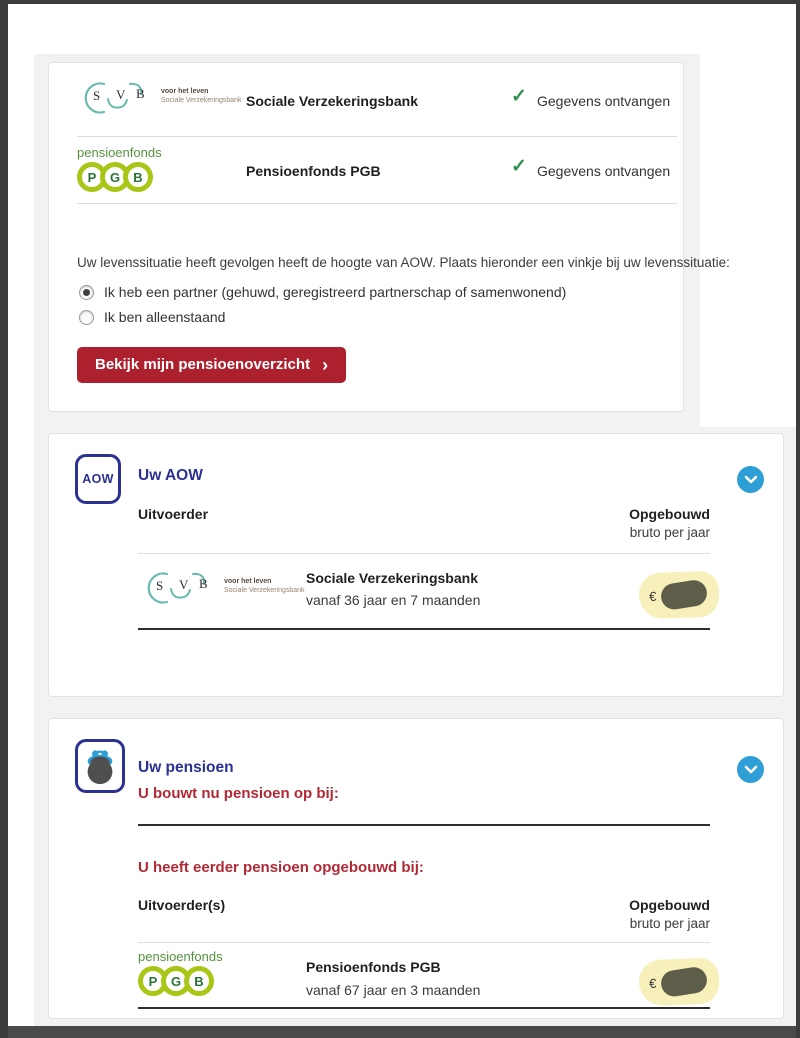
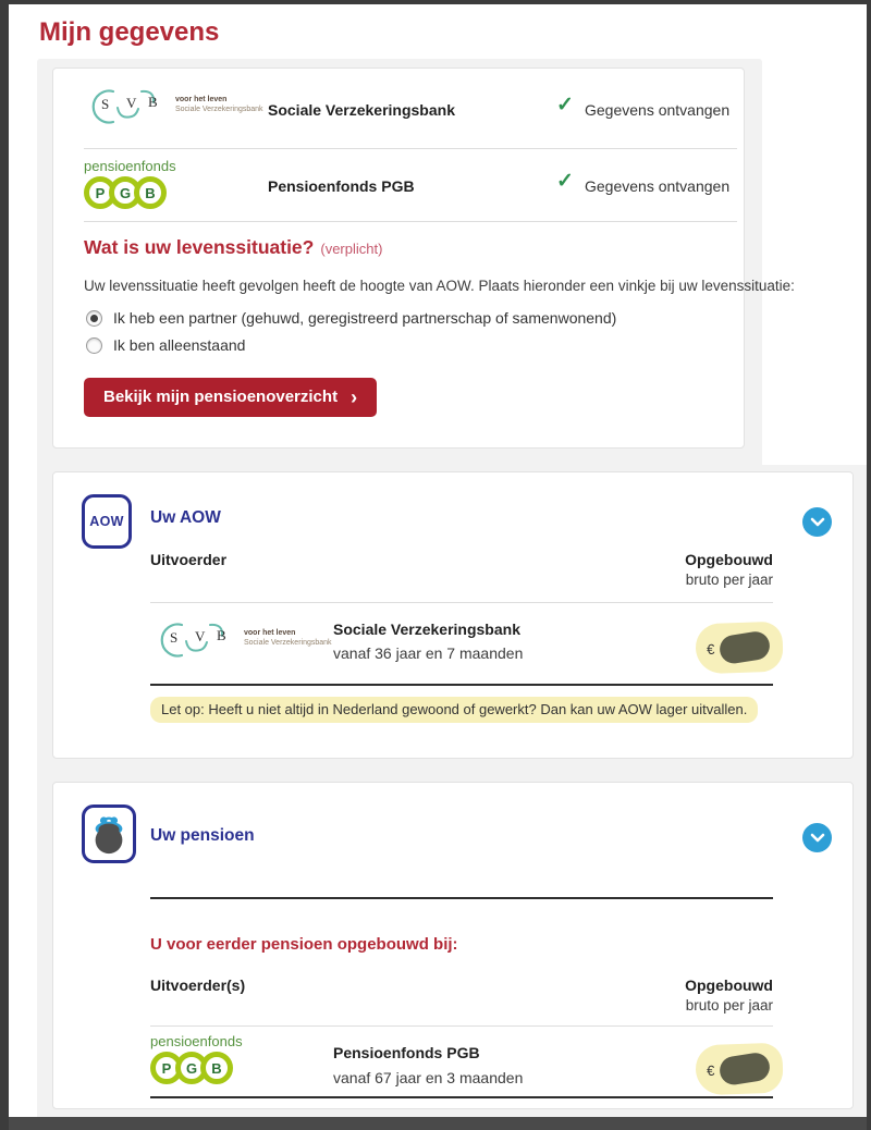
+ Mijn gegevens
  S
  V
  B
  Sociale Verzekeringsbank
  ✓
  Gegevens ontvangen
  pensioenfonds
  P
  G
  B
  Pensioenfonds PGB
  ✓
  Gegevens ontvangen
+ Wat is uw levenssituatie? (verplicht)
  Uw levenssituatie heeft gevolgen heeft de hoogte van AOW. Plaats hieronder een vinkje bij uw levenssituatie:
  Ik heb een partner (gehuwd, geregistreerd partnerschap of samenwonend)
  Ik ben alleenstaand
  Bekijk mijn pensioenoverzicht
  ›
  AOW
  Uw AOW
  Uitvoerder
  Opgebouwd
  bruto per jaar
  S
  V
  B
  Sociale Verzekeringsbank
  vanaf 36 jaar en 7 maanden
+ Let op: Heeft u niet altijd in Nederland gewoond of gewerkt? Dan kan uw AOW lager uitvallen.
  Uw pensioen
- U bouwt nu pensioen op bij:
- U heeft eerder pensioen opgebouwd bij:
+ U voor eerder pensioen opgebouwd bij:
  Uitvoerder(s)
  Opgebouwd
  bruto per jaar
  pensioenfonds
  P
  G
  B
  Pensioenfonds PGB
  vanaf 67 jaar en 3 maanden
